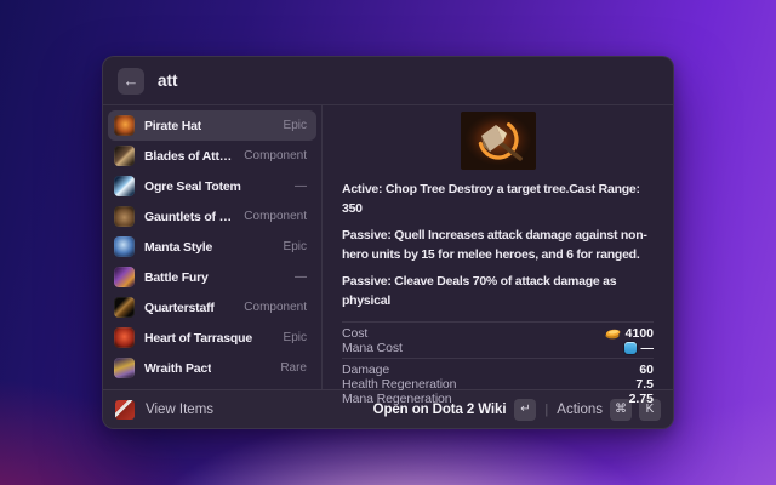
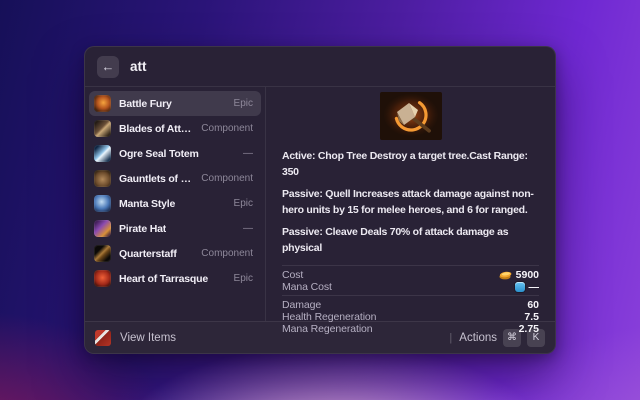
  ←
  att
- Pirate Hat
+ Battle Fury
  Epic
  Blades of Attack
  Component
  Ogre Seal Totem
  —
  Gauntlets of Str
  Component
  Manta Style
  Epic
- Battle Fury
+ Pirate Hat
  —
  Quarterstaff
  Component
  Heart of Tarrasque
  Epic
- Wraith Pact
- Rare
  Active: Chop Tree Destroy a target tree.Cast Range: 350
  Passive: Quell Increases attack damage against non-hero units by 15 for melee heroes, and 6 for ranged.
  Passive: Cleave Deals 70% of attack damage as physical
  Cost
- 4100
+ 5900
  Mana Cost
  —
  Damage
  60
  Health Regeneration
  7.5
  Mana Regeneration
  2.75
  View Items
- Open on Dota 2 Wiki
- ↵
  |
  Actions
  ⌘
  K
